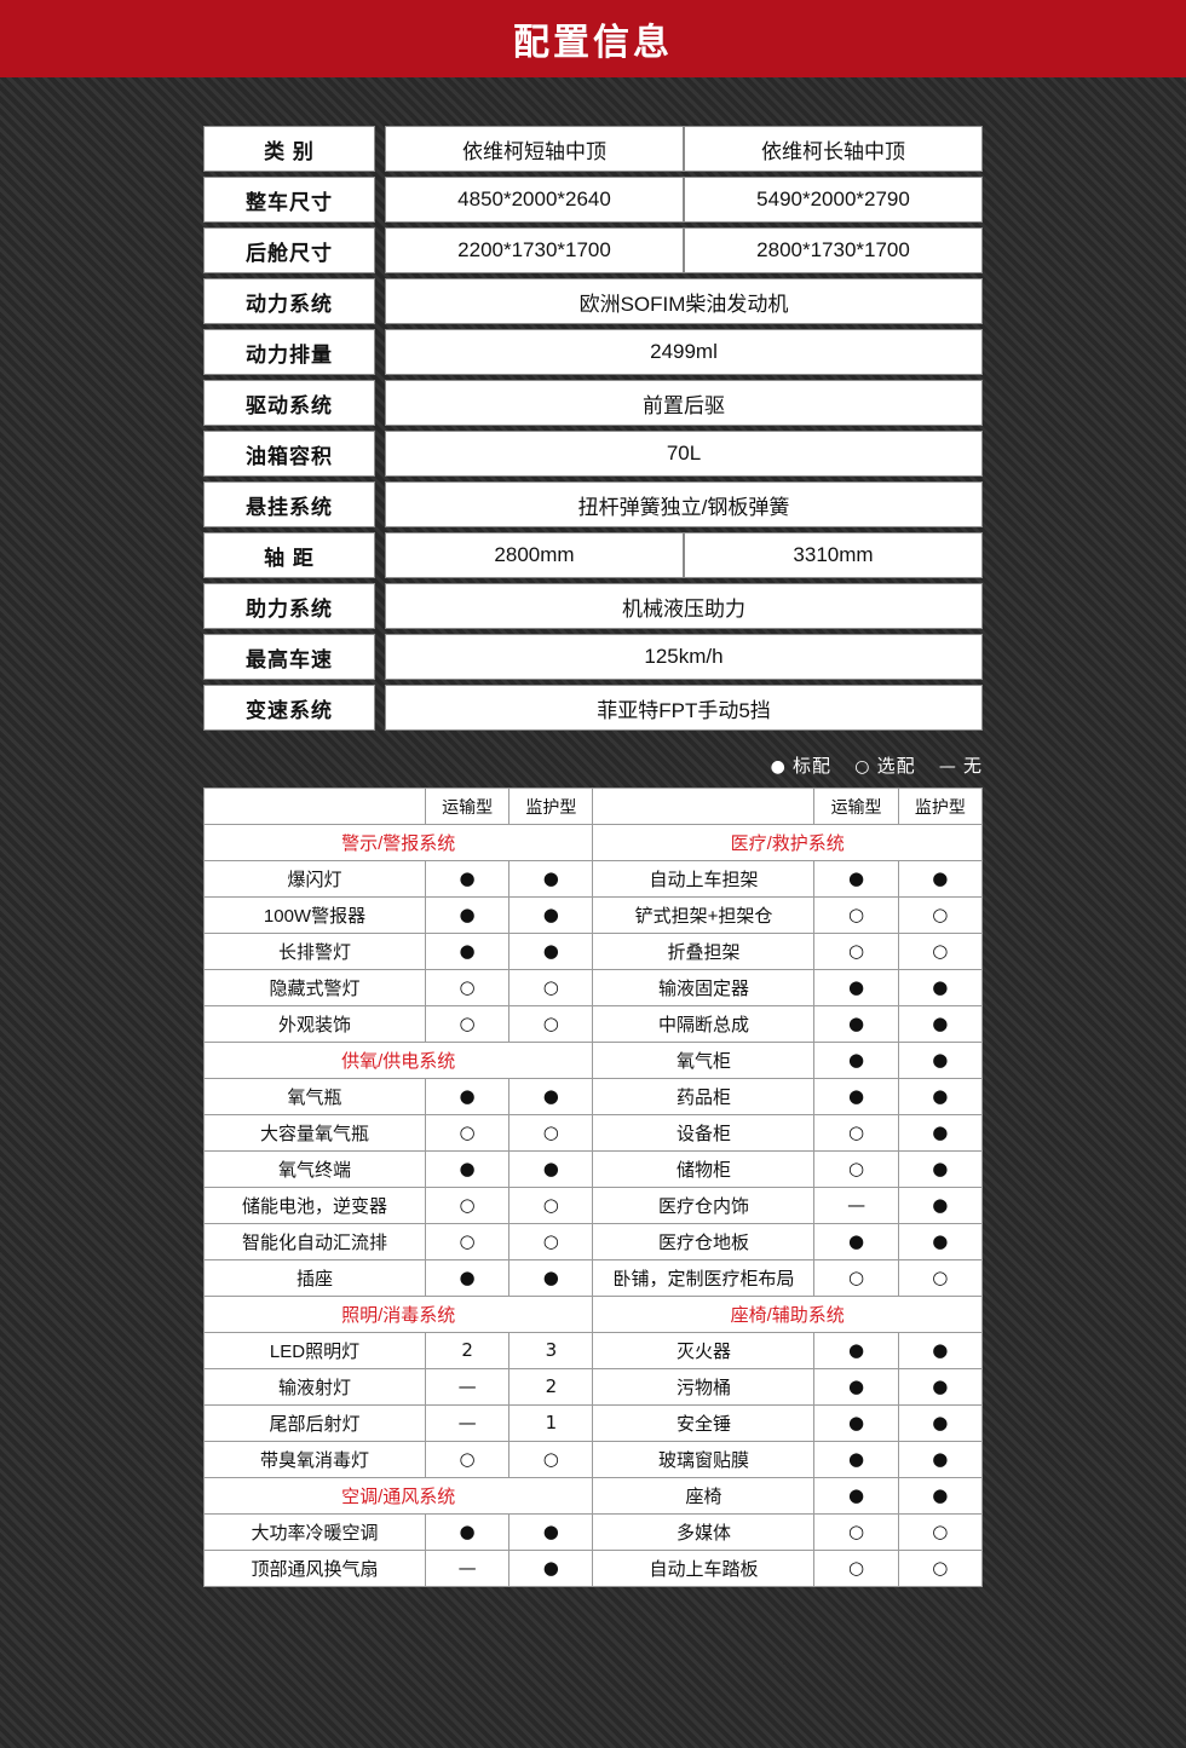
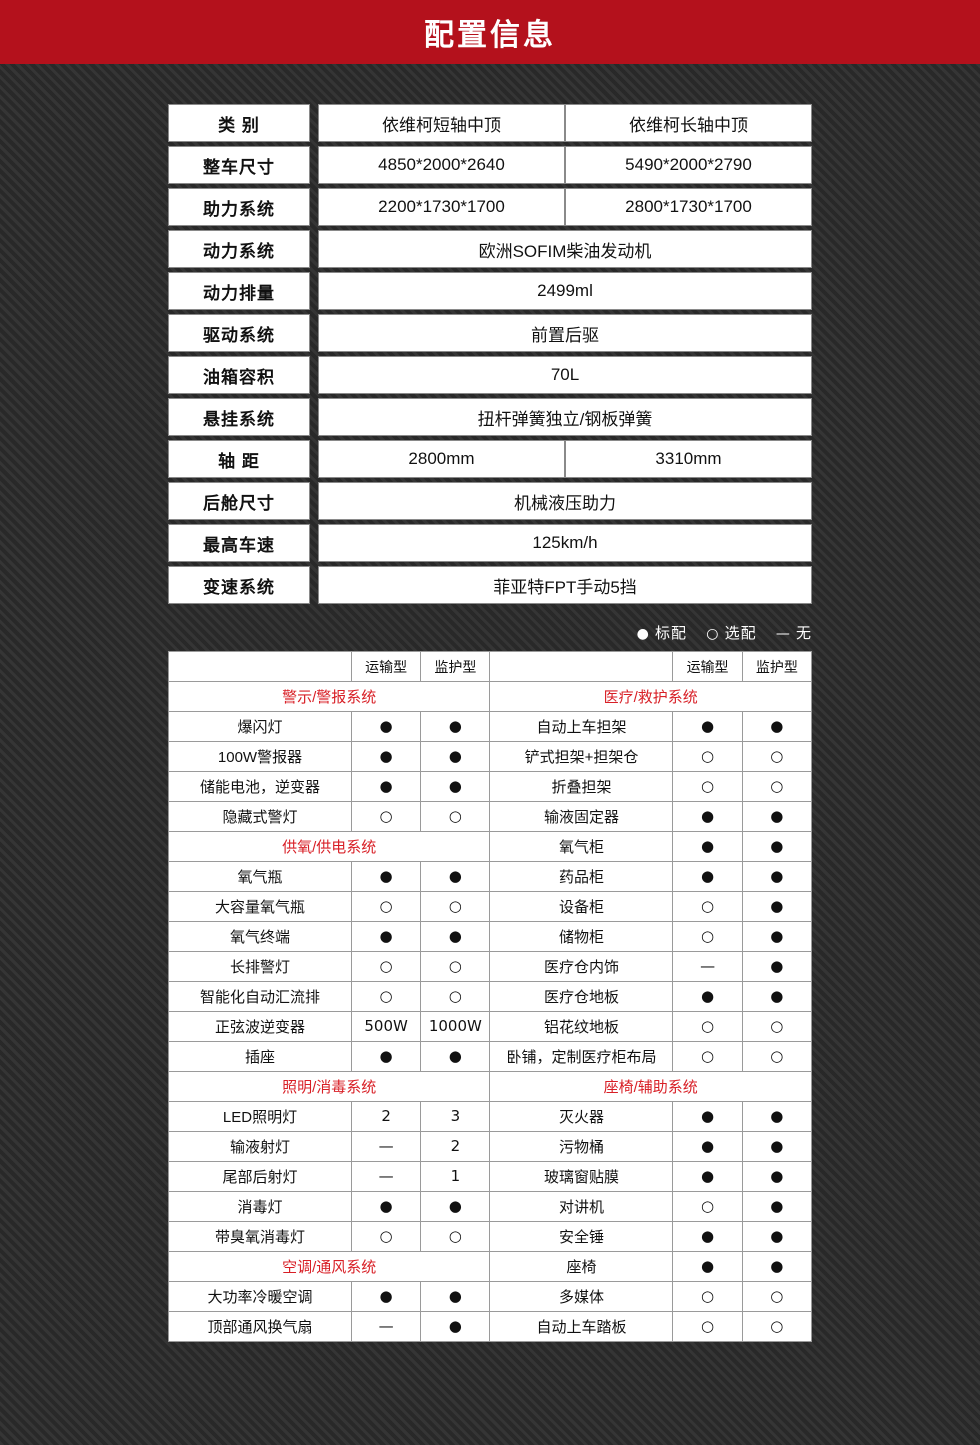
  配置信息
  类 别		依维柯短轴中顶	依维柯长轴中顶
  整车尺寸		4850*2000*2640	5490*2000*2790
- 后舱尺寸		2200*1730*1700	2800*1730*1700
+ 助力系统		2200*1730*1700	2800*1730*1700
  动力系统		欧洲SOFIM柴油发动机
  动力排量		2499ml
  驱动系统		前置后驱
  油箱容积		70L
  悬挂系统		扭杆弹簧独立/钢板弹簧
  轴 距		2800mm	3310mm
- 助力系统		机械液压助力
+ 后舱尺寸		机械液压助力
  最高车速		125km/h
  变速系统		菲亚特FPT手动5挡
  ● 标配 ○ 选配 — 无
  	运输型	监护型		运输型	监护型
  警示/警报系统	医疗/救护系统
  爆闪灯	●	●	自动上车担架	●	●
  100W警报器	●	●	铲式担架+担架仓	○	○
- 长排警灯	●	●	折叠担架	○	○
+ 储能电池，逆变器	●	●	折叠担架	○	○
  隐藏式警灯	○	○	输液固定器	●	●
- 外观装饰	○	○	中隔断总成	●	●
  供氧/供电系统	氧气柜	●	●
  氧气瓶	●	●	药品柜	●	●
  大容量氧气瓶	○	○	设备柜	○	●
  氧气终端	●	●	储物柜	○	●
- 储能电池，逆变器	○	○	医疗仓内饰	—	●
+ 长排警灯	○	○	医疗仓内饰	—	●
  智能化自动汇流排	○	○	医疗仓地板	●	●
+ 正弦波逆变器	500W	1000W	铝花纹地板	○	○
  插座	●	●	卧铺，定制医疗柜布局	○	○
  照明/消毒系统	座椅/辅助系统
  LED照明灯	2	3	灭火器	●	●
  输液射灯	—	2	污物桶	●	●
- 尾部后射灯	—	1	安全锤	●	●
+ 尾部后射灯	—	1	玻璃窗贴膜	●	●
+ 消毒灯	●	●	对讲机	○	●
- 带臭氧消毒灯	○	○	玻璃窗贴膜	●	●
+ 带臭氧消毒灯	○	○	安全锤	●	●
  空调/通风系统	座椅	●	●
  大功率冷暖空调	●	●	多媒体	○	○
  顶部通风换气扇	—	●	自动上车踏板	○	○
